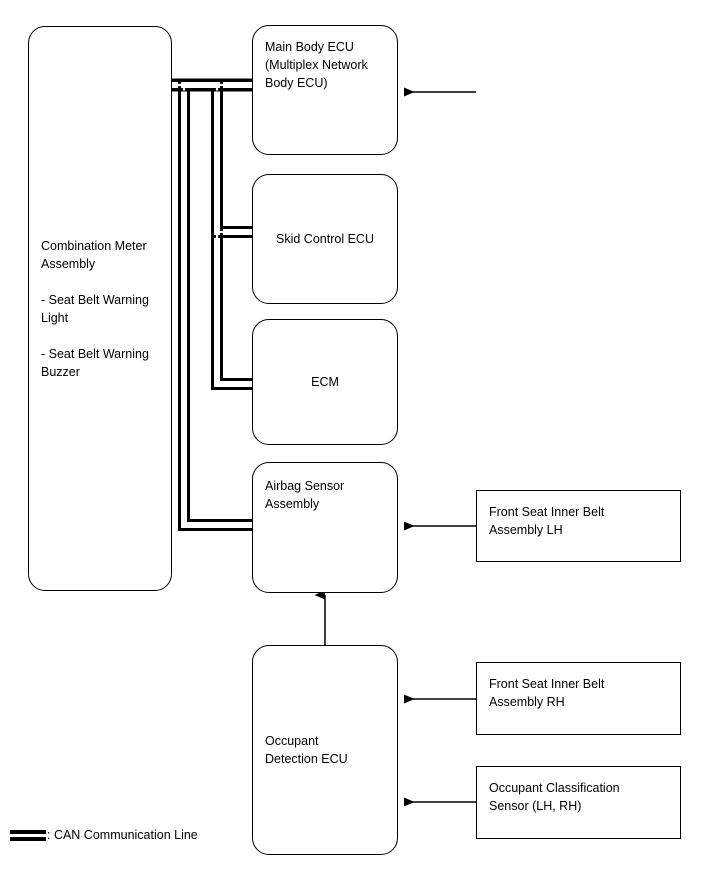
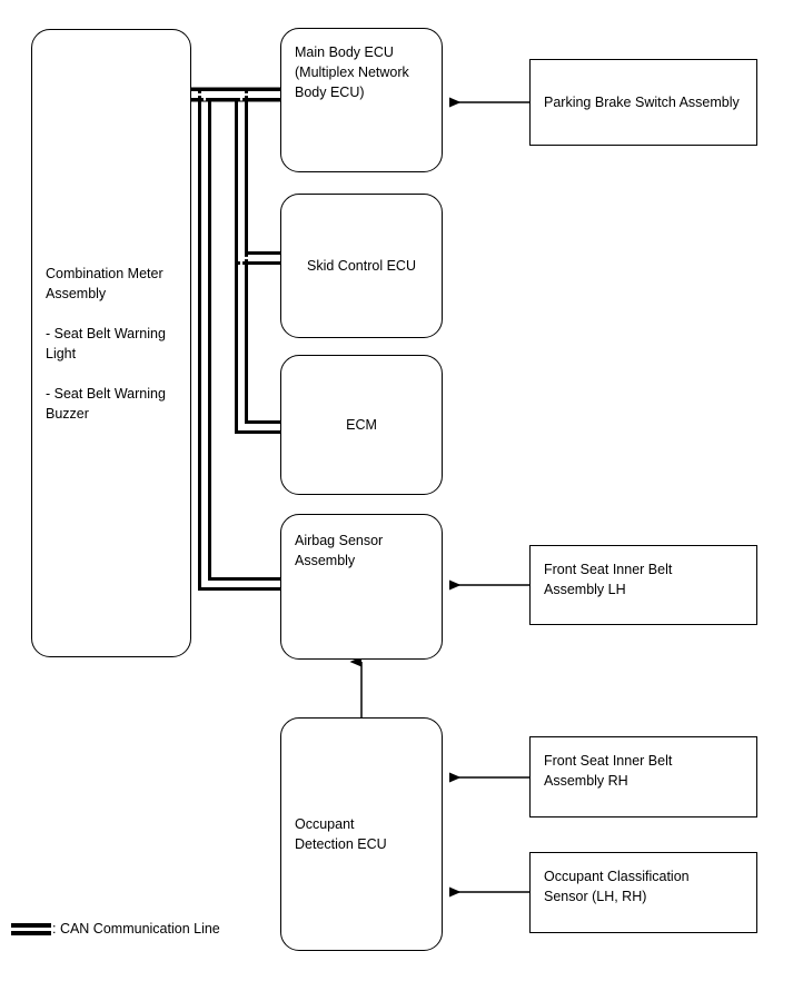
  Combination Meter
  Assembly
  - Seat Belt Warning
  Light
  - Seat Belt Warning
  Buzzer
  Main Body ECU
  (Multiplex Network
  Body ECU)
  Skid Control ECU
  ECM
  Airbag Sensor
  Assembly
  Occupant
  Detection ECU
+ Parking Brake Switch Assembly
  Front Seat Inner Belt
  Assembly LH
  Front Seat Inner Belt
  Assembly RH
  Occupant Classification
  Sensor (LH, RH)
  : CAN Communication Line
